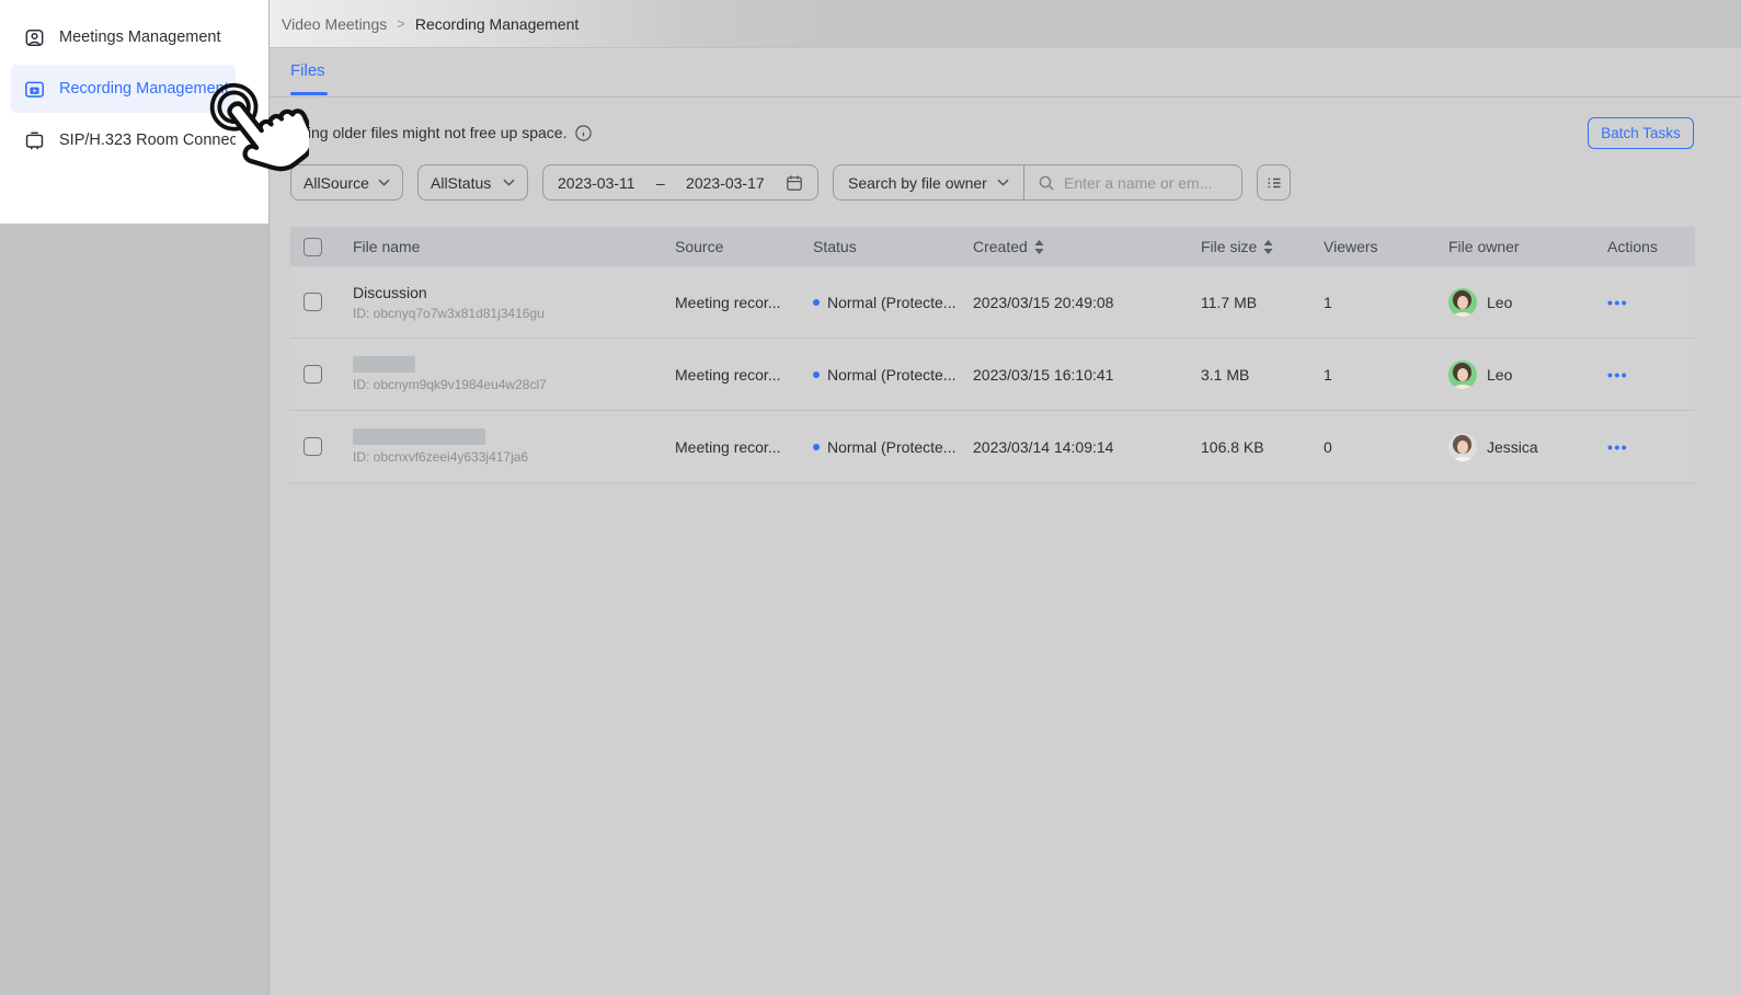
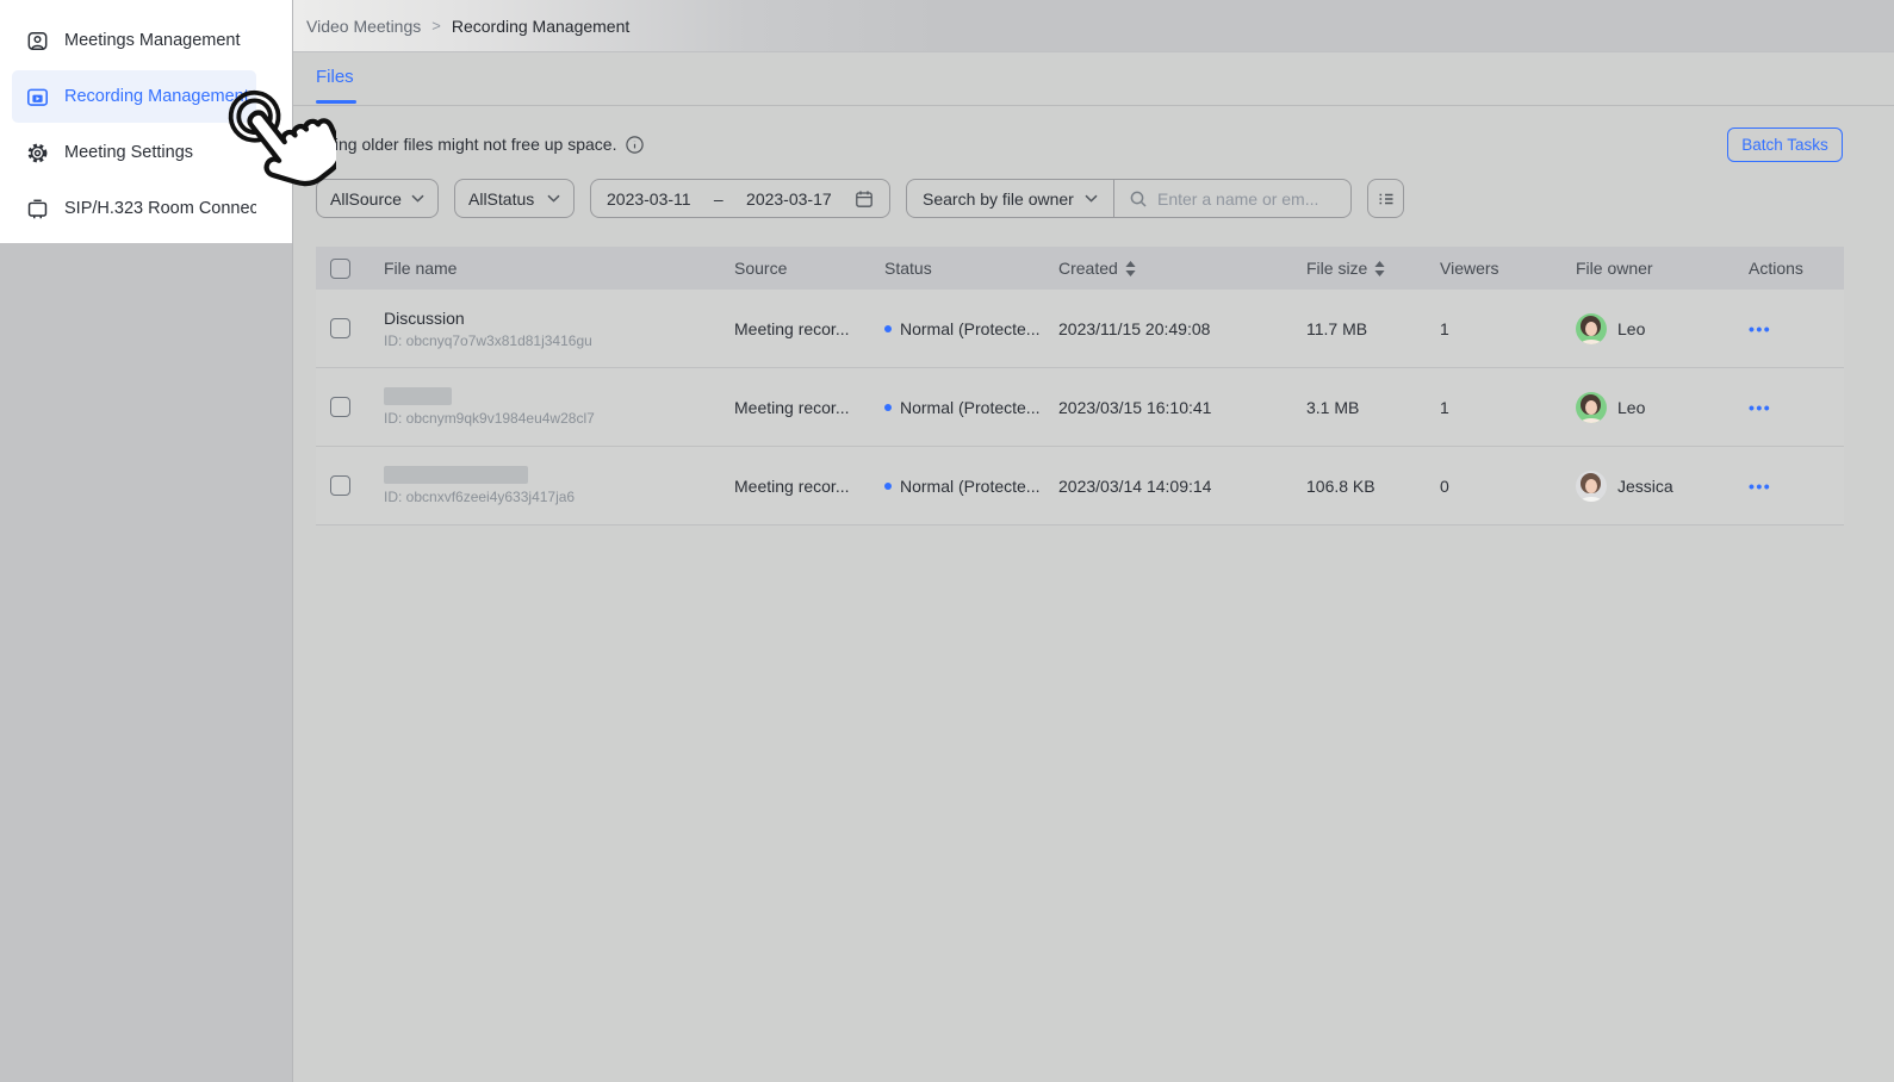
  Meetings Management
  Recording Manageme
+ Meeting Settings
  SIP/H.323 Room Connec
  Video Meetings
  >
  Recording Management
  Files
  ing older files might not free up space.
  Batch Tasks
  AllSource
  AllStatus
  2023-03-11
  –
  2023-03-17
  Search by file owner
  Enter a name or em...
  File name
  Source
  Status
  Created
  File size
  Viewers
  File owner
  Actions
  Discussion
  ID: obcnyq7o7w3x81d81j3416gu
  Meeting recor...
  Normal (Protecte...
- 2023/03/15 20:49:08
+ 2023/11/15 20:49:08
  11.7 MB
  1
  Leo
  •••
  ID: obcnym9qk9v1984eu4w28cl7
  Meeting recor...
  Normal (Protecte...
  2023/03/15 16:10:41
  3.1 MB
  1
  Leo
  •••
  ID: obcnxvf6zeei4y633j417ja6
  Meeting recor...
  Normal (Protecte...
  2023/03/14 14:09:14
  106.8 KB
  0
  Jessica
  •••
